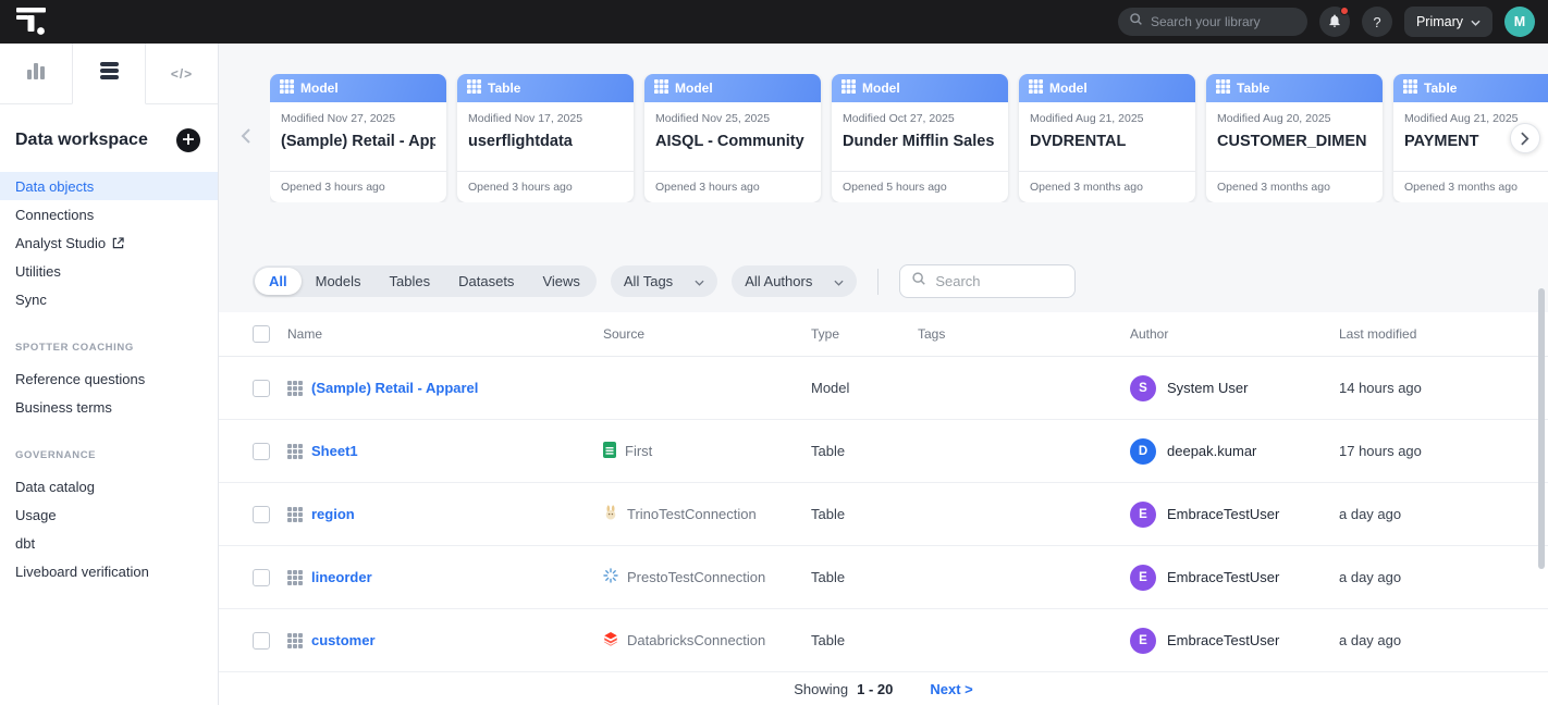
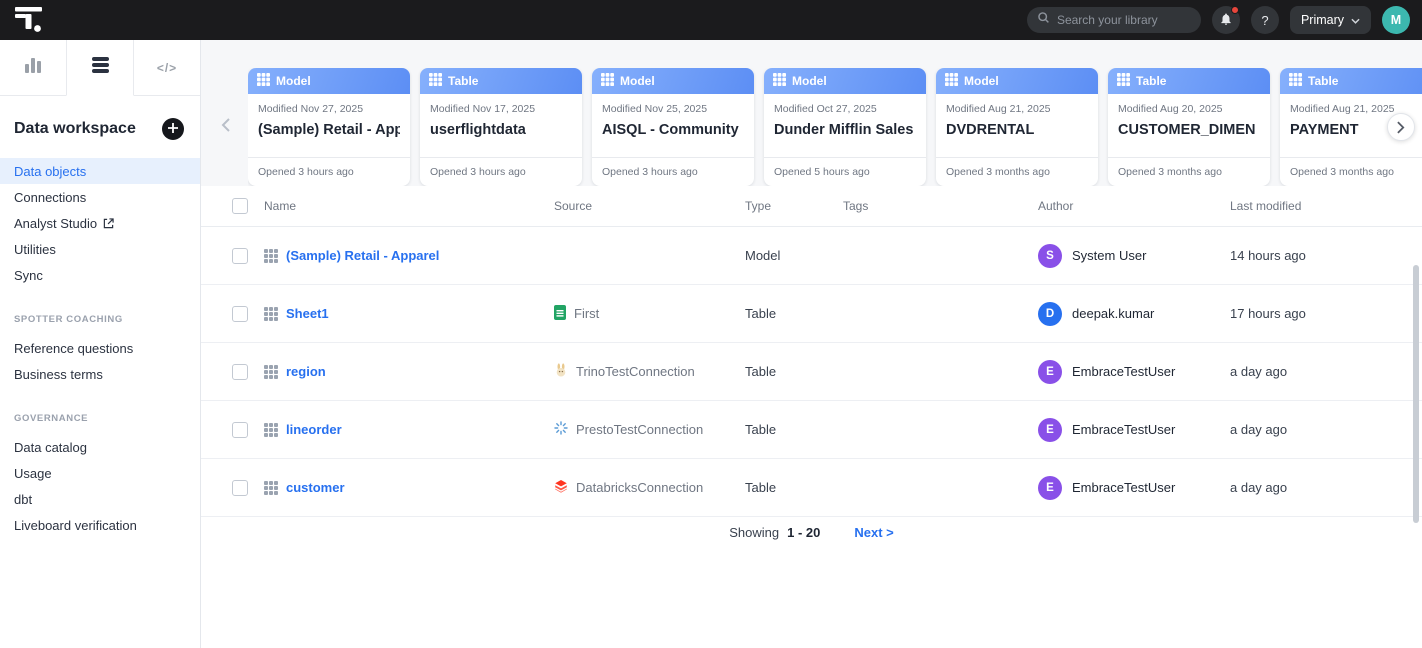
  Search your library
  ?
  Primary
  M
  </>
  Data workspace
  Data objects
  Connections
  Analyst Studio
  Utilities
  Sync
  SPOTTER COACHING
  Reference questions
  Business terms
  GOVERNANCE
  Data catalog
  Usage
  dbt
  Liveboard verification
  Model
  Modified Nov 27, 2025
  (Sample) Retail - App
  Opened 3 hours ago
  Table
  Modified Nov 17, 2025
  userflightdata
  Opened 3 hours ago
  Model
  Modified Nov 25, 2025
  AISQL - Community
  Opened 3 hours ago
  Model
  Modified Oct 27, 2025
  Dunder Mifflin Sales
  Opened 5 hours ago
  Model
  Modified Aug 21, 2025
  DVDRENTAL
  Opened 3 months ago
  Table
  Modified Aug 20, 2025
  CUSTOMER_DIMEN
  Opened 3 months ago
  Table
  Modified Aug 21, 2025
  PAYMENT
  Opened 3 months ago
- All
- Models
- Tables
- Datasets
- Views
- All Tags
- All Authors
- Search
  Name
  Source
  Type
  Tags
  Author
  Last modified
  (Sample) Retail - Apparel
  Model
  S
  System User
  14 hours ago
  Sheet1
  First
  Table
  D
  deepak.kumar
  17 hours ago
  region
  TrinoTestConnection
  Table
  E
  EmbraceTestUser
  a day ago
  lineorder
  PrestoTestConnection
  Table
  E
  EmbraceTestUser
  a day ago
  customer
  DatabricksConnection
  Table
  E
  EmbraceTestUser
  a day ago
  Showing
  1 - 20
  Next >
